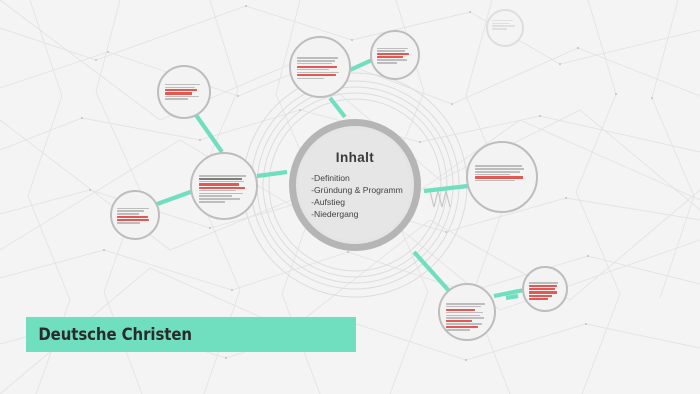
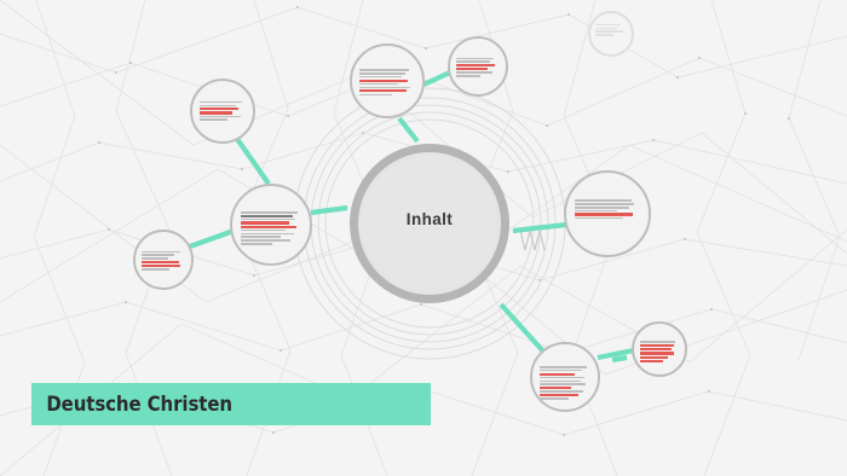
  Inhalt
- -Definition
- -Gründung & Programm
- -Aufstieg
- -Niedergang
  Deutsche Christen
